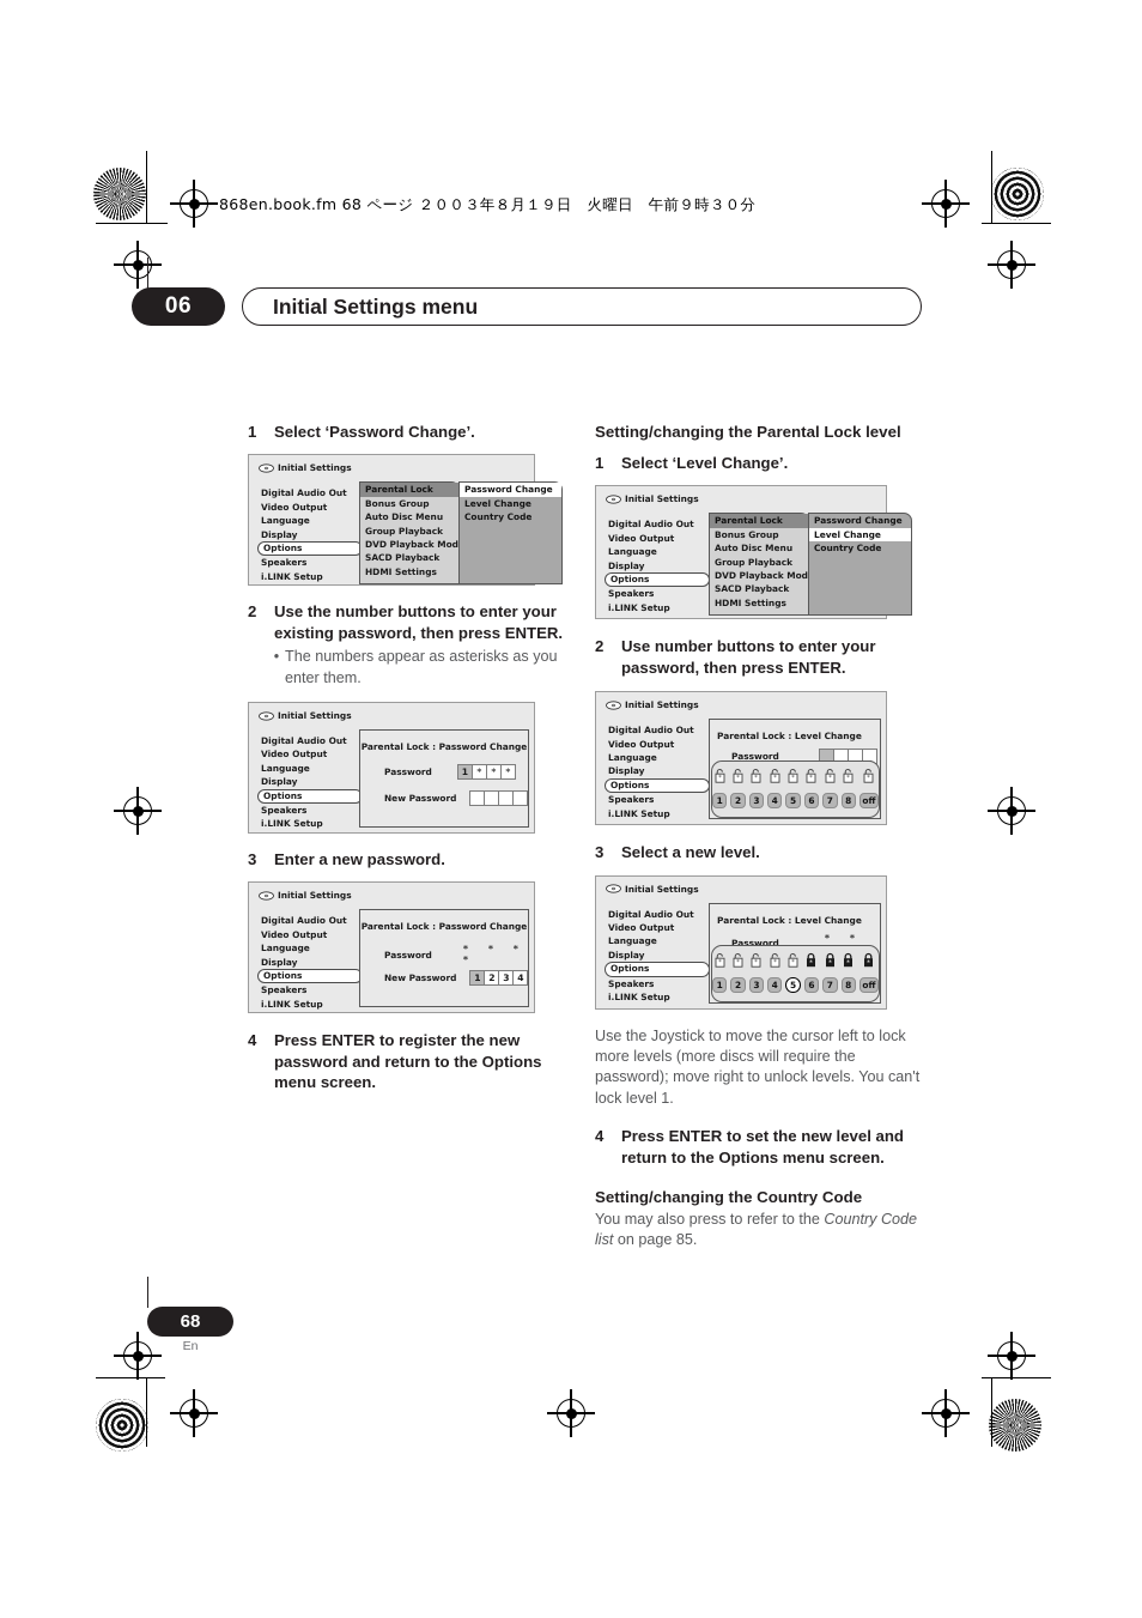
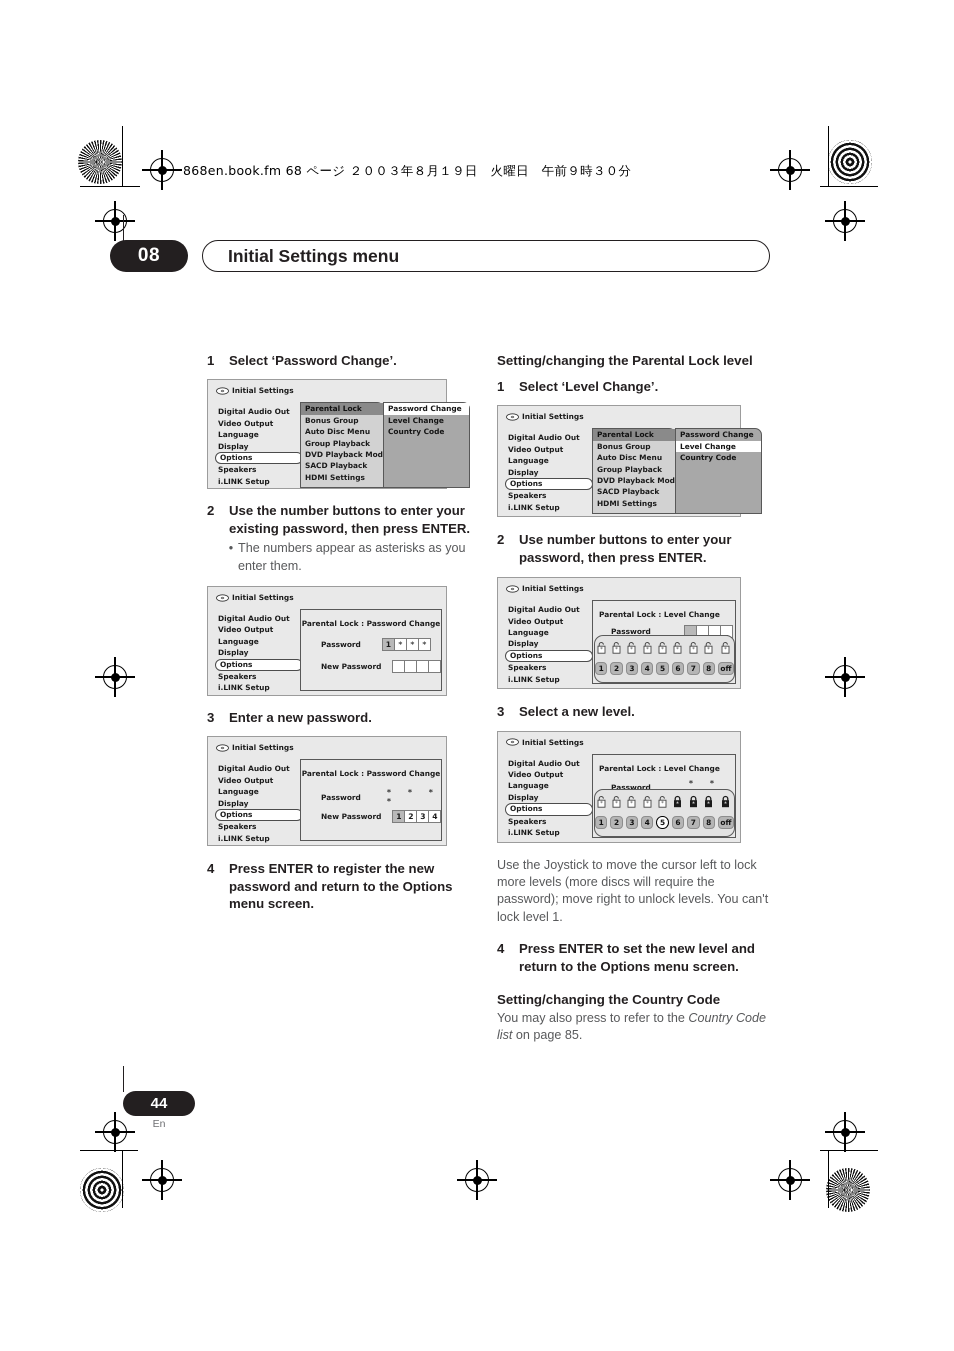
  868en.book.fm 68 ページ ２００３年８月１９日 火曜日 午前９時３０分
- 06
+ 08
  Initial Settings menu
  1
  Select ‘Password Change’.
  Initial Settings
  Digital Audio Out
  Video Output
  Language
  Display
  Options
  Speakers
  i.LINK Setup
  Parental Lock
  Bonus Group
  Auto Disc Menu
  Group Playback
  DVD Playback Mod
  SACD Playback
  HDMI Settings
  Password Change
  Level Change
  Country Code
  2
  Use the number buttons to enter your existing password, then press ENTER.
  •
  The numbers appear as asterisks as you enter them.
  Initial Settings
  Digital Audio Out
  Video Output
  Language
  Display
  Options
  Speakers
  i.LINK Setup
  Parental Lock : Password Change
  Password
  1
  *
  *
  *
  New Password
  3
  Enter a new password.
  Initial Settings
  Digital Audio Out
  Video Output
  Language
  Display
  Options
  Speakers
  i.LINK Setup
  Parental Lock : Password Change
  Password
  * * * *
  New Password
  1
  2
  3
  4
  4
  Press ENTER to register the new password and return to the Options menu screen.
  Setting/changing the Parental Lock level
  1
  Select ‘Level Change’.
  Initial Settings
  Digital Audio Out
  Video Output
  Language
  Display
  Options
  Speakers
  i.LINK Setup
  Parental Lock
  Bonus Group
  Auto Disc Menu
  Group Playback
  DVD Playback Mod
  SACD Playback
  HDMI Settings
  Password Change
  Level Change
  Country Code
  2
  Use number buttons to enter your password, then press ENTER.
  Initial Settings
  Digital Audio Out
  Video Output
  Language
  Display
  Options
  Speakers
  i.LINK Setup
  Parental Lock : Level Change
  Password
  _
  _
  _
  _
  1
  2
  3
  4
  5
  6
  7
  8
  off
  3
  Select a new level.
  Initial Settings
  Digital Audio Out
  Video Output
  Language
  Display
  Options
  Speakers
  i.LINK Setup
  Parental Lock : Level Change
  Password
  1
  2
  3
  4
  5
  6
  7
  8
  off
  Use the Joystick to move the cursor left to lock more levels (more discs will require the password); move right to unlock levels. You can't lock level 1.
  4
  Press ENTER to set the new level and return to the Options menu screen.
  Setting/changing the Country Code
  You may also press to refer to the Country Code list on page 85.
- 68
+ 44
  En
